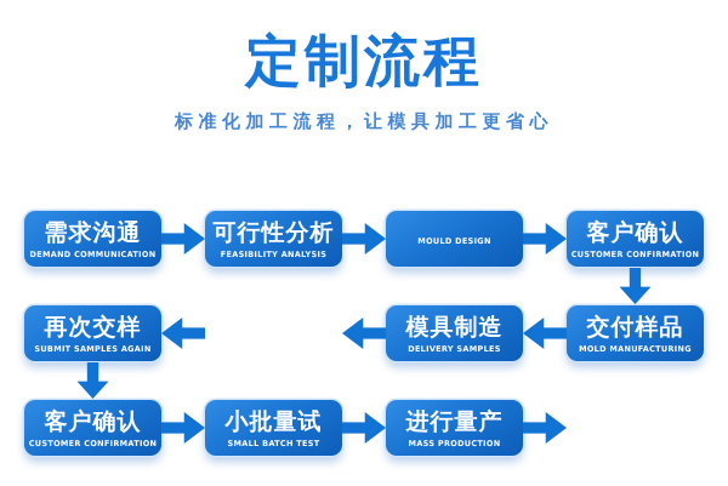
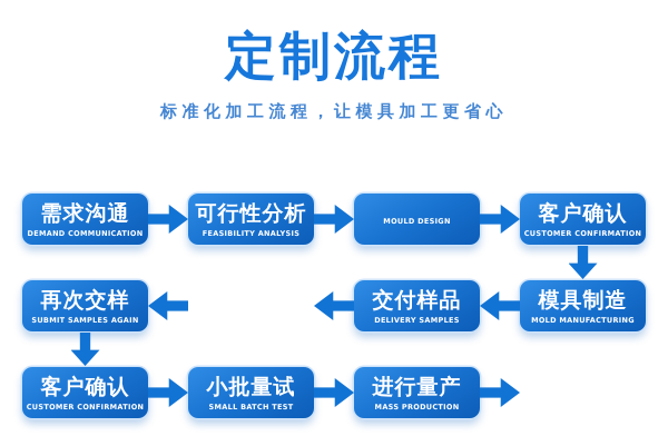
  定制流程
  标准化加工流程，让模具加工更省心
  需求沟通
  DEMAND COMMUNICATION
  可行性分析
  FEASIBILITY ANALYSIS
  MOULD DESIGN
  客户确认
  CUSTOMER CONFIRMATION
  再次交样
  SUBMIT SAMPLES AGAIN
- 模具制造
+ 交付样品
  DELIVERY SAMPLES
- 交付样品
+ 模具制造
  MOLD MANUFACTURING
  客户确认
  CUSTOMER CONFIRMATION
  小批量试
  SMALL BATCH TEST
  进行量产
  MASS PRODUCTION
